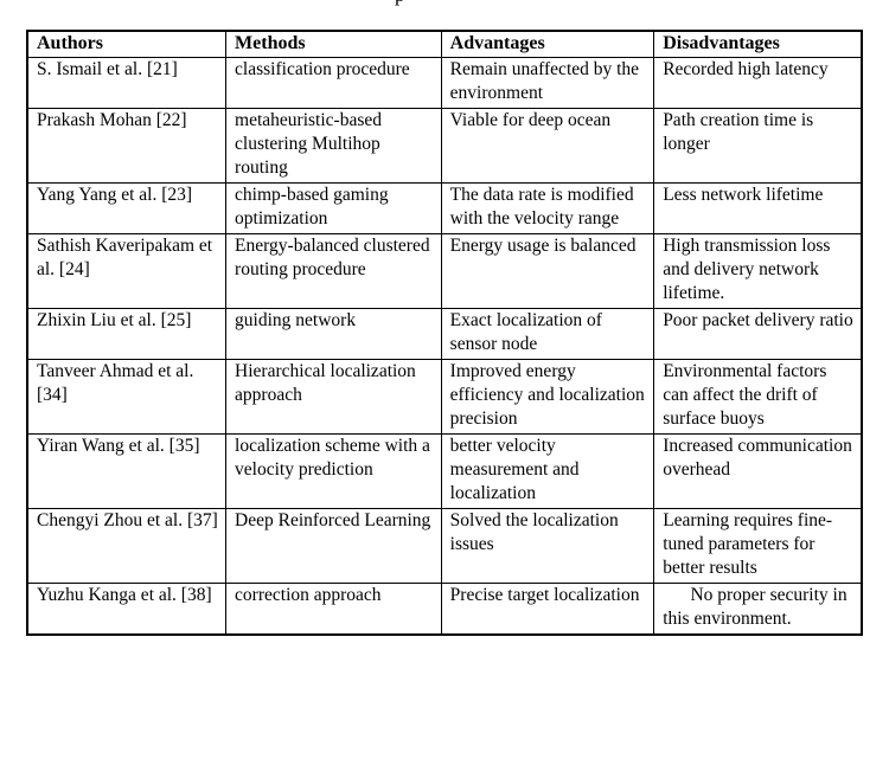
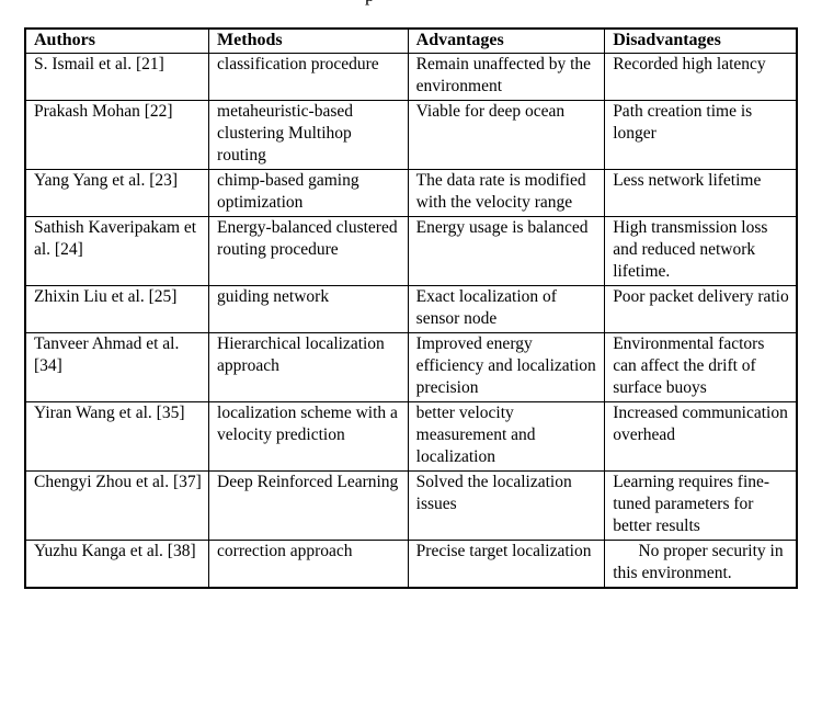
  Authors	Methods	Advantages	Disadvantages
  S. Ismail et al. [21]	classification procedure	Remain unaffected by the environment	Recorded high latency
  Prakash Mohan [22]	metaheuristic-based clustering Multihop routing	Viable for deep ocean	Path creation time is longer
  Yang Yang et al. [23]	chimp-based gaming optimization	The data rate is modified with the velocity range	Less network lifetime
- Sathish Kaveripakam et al. [24]	Energy-balanced clustered routing procedure	Energy usage is balanced	High transmission loss and delivery network lifetime.
+ Sathish Kaveripakam et al. [24]	Energy-balanced clustered routing procedure	Energy usage is balanced	High transmission loss and reduced network lifetime.
  Zhixin Liu et al. [25]	guiding network	Exact localization of sensor node	Poor packet delivery ratio
  Tanveer Ahmad et al. [34]	Hierarchical localization approach	Improved energy efficiency and localization precision	Environmental factors can affect the drift of surface buoys
  Yiran Wang et al. [35]	localization scheme with a velocity prediction	better velocity measurement and localization	Increased communication overhead
  Chengyi Zhou et al. [37]	Deep Reinforced Learning	Solved the localization issues	Learning requires fine-tuned parameters for better results
  Yuzhu Kanga et al. [38]	correction approach	Precise target localization	No proper security in this environment.
